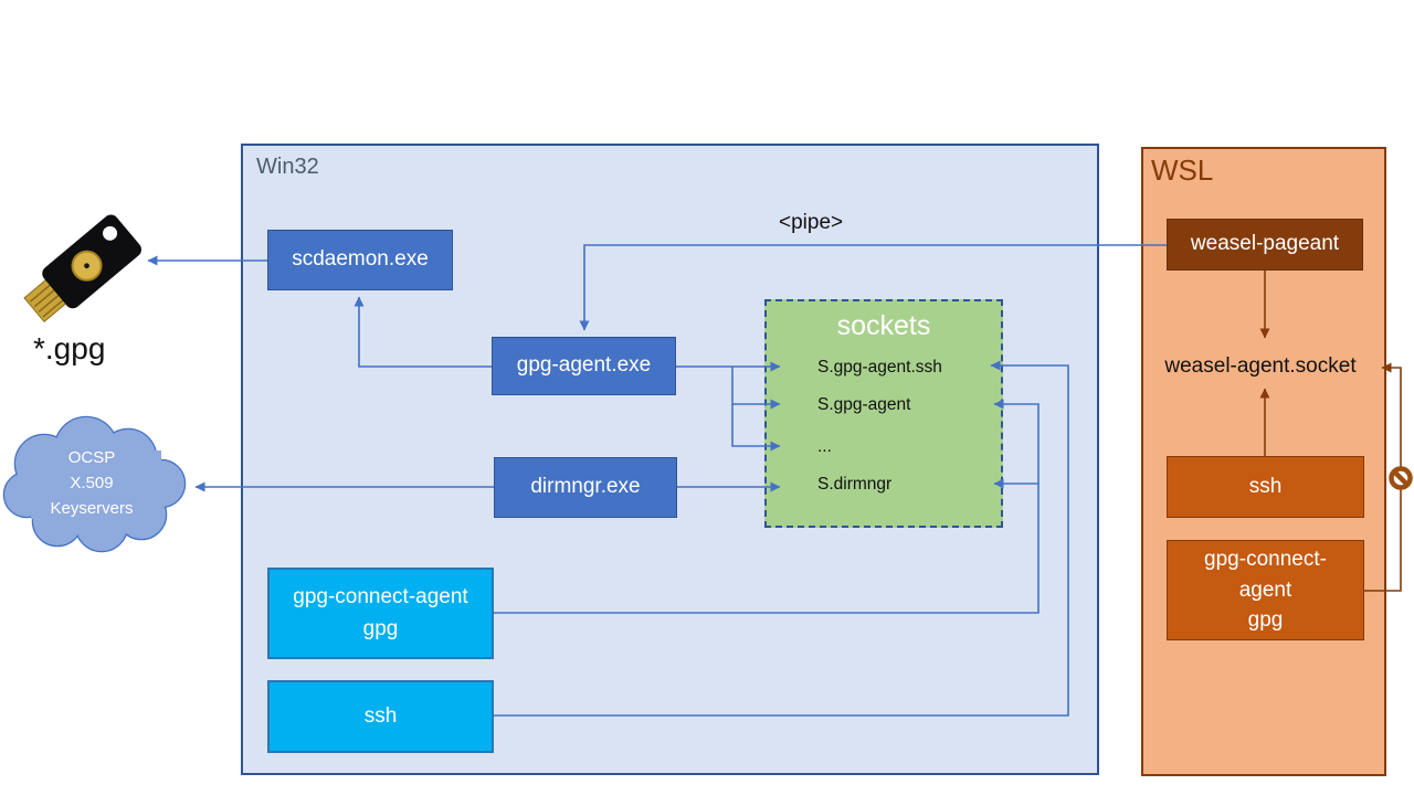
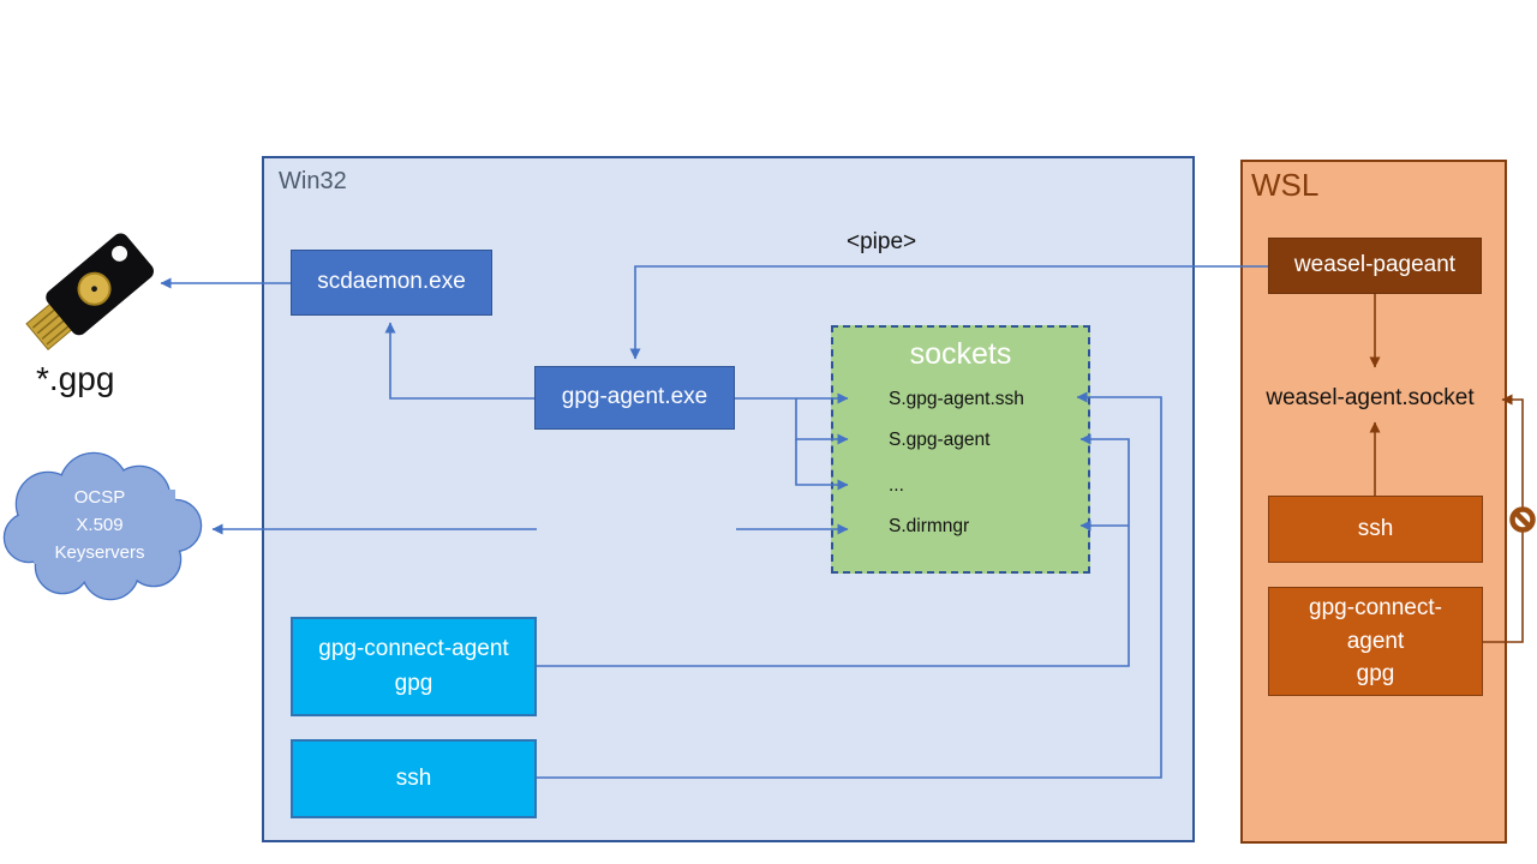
  Win32
  WSL
  OCSP
  X.509
  Keyservers
  scdaemon.exe
  gpg-agent.exe
- dirmngr.exe
  gpg-connect-agent
  gpg
  ssh
  sockets
  S.gpg-agent.ssh
  S.gpg-agent
  ...
  S.dirmngr
  weasel-pageant
  ssh
  gpg-connect-
  agent
  gpg
  <pipe>
  *.gpg
  weasel-agent.socket
